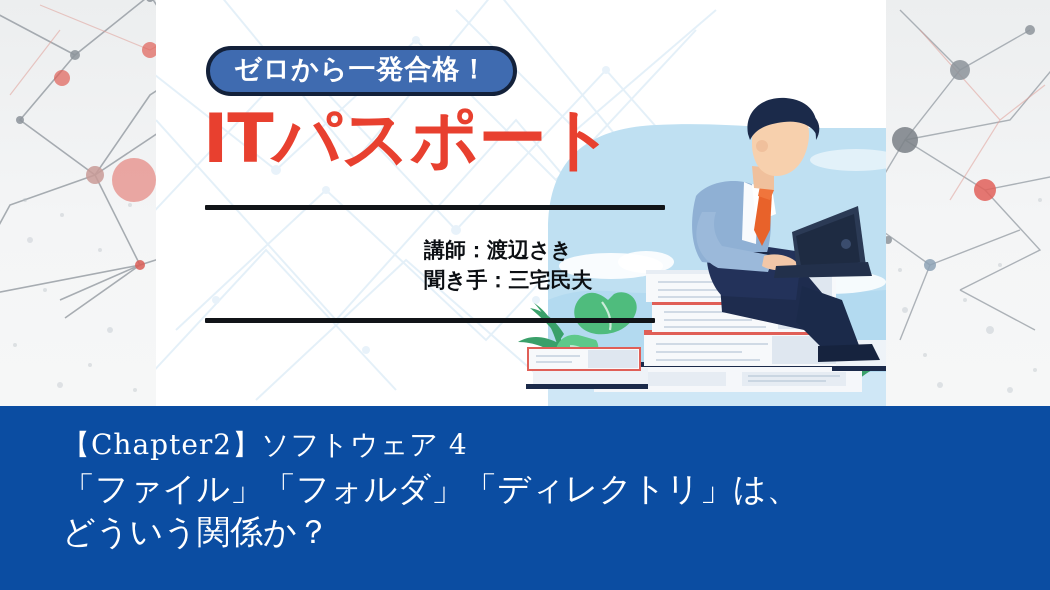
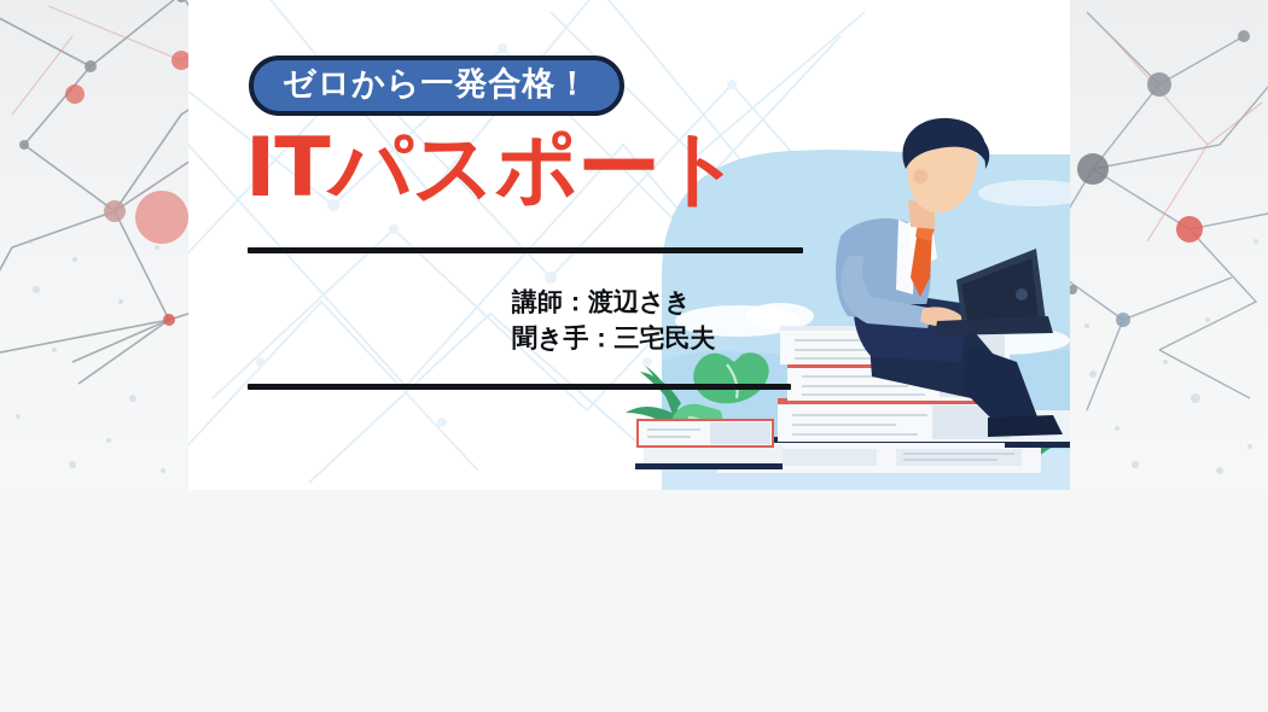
  ゼロから一発合格！
  ITパスポート
  講師：渡辺さき
  聞き手：三宅民夫
- 【Chapter2】ソフトウェア 4
- 「ファイル」「フォルダ」「ディレクトリ」は、
- どういう関係か？
